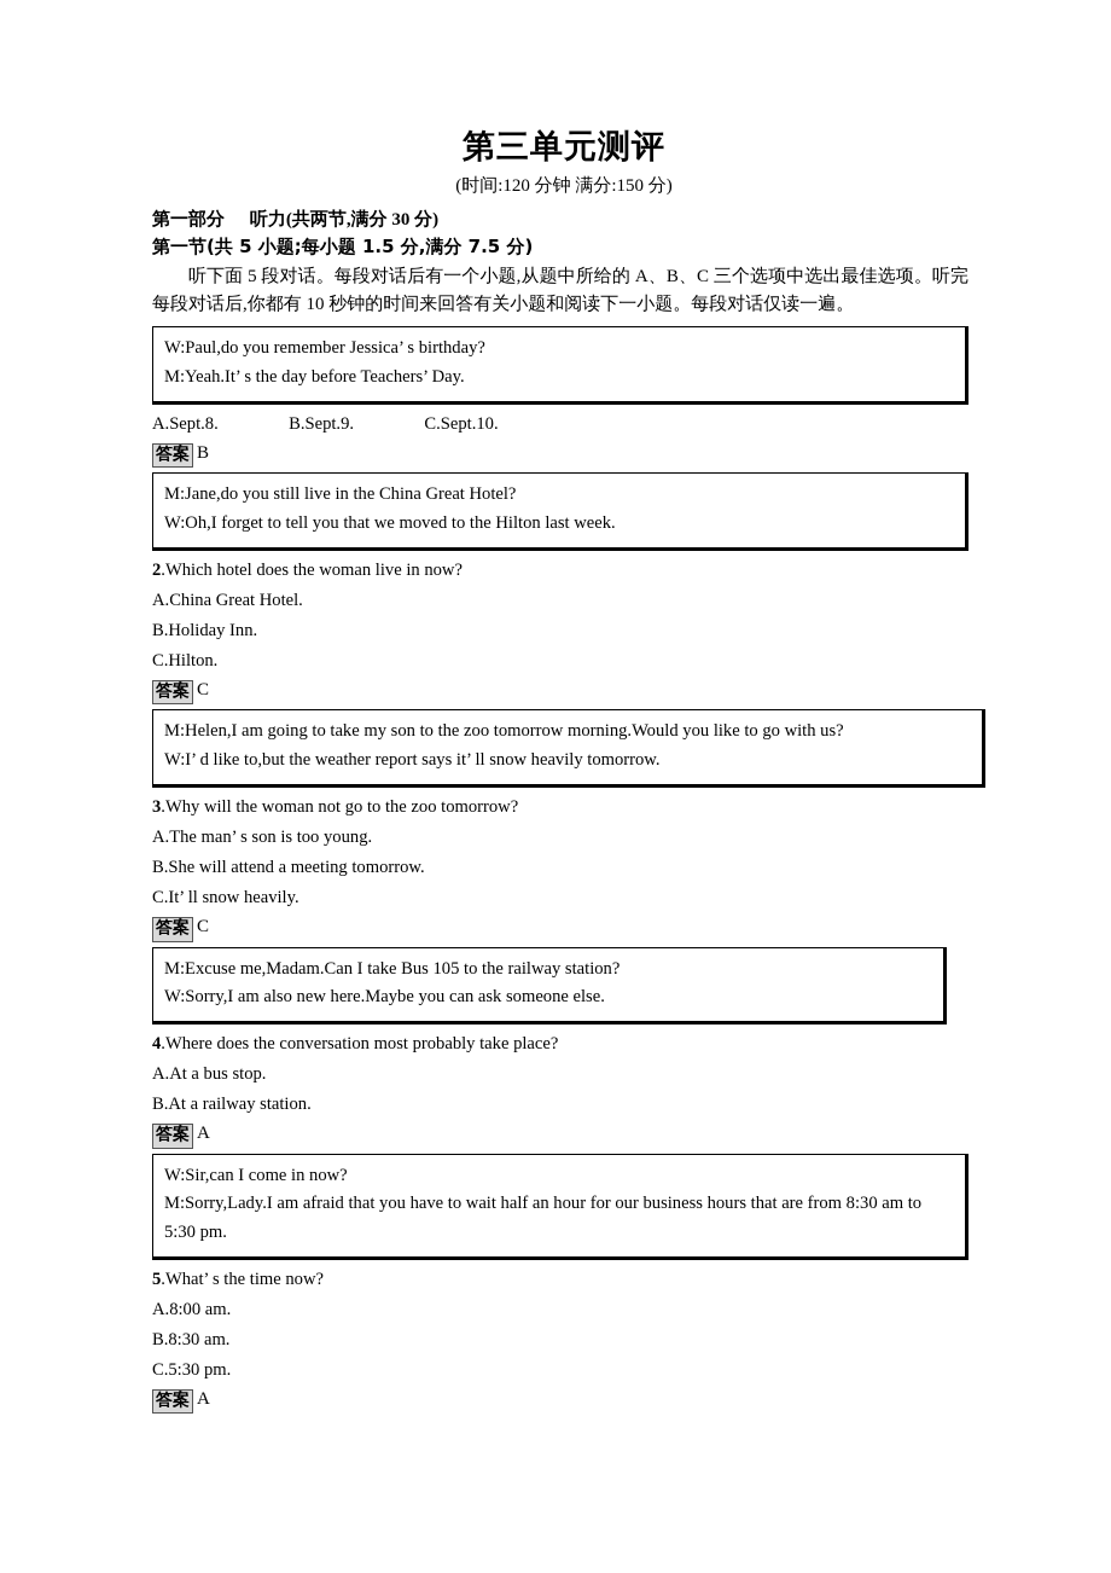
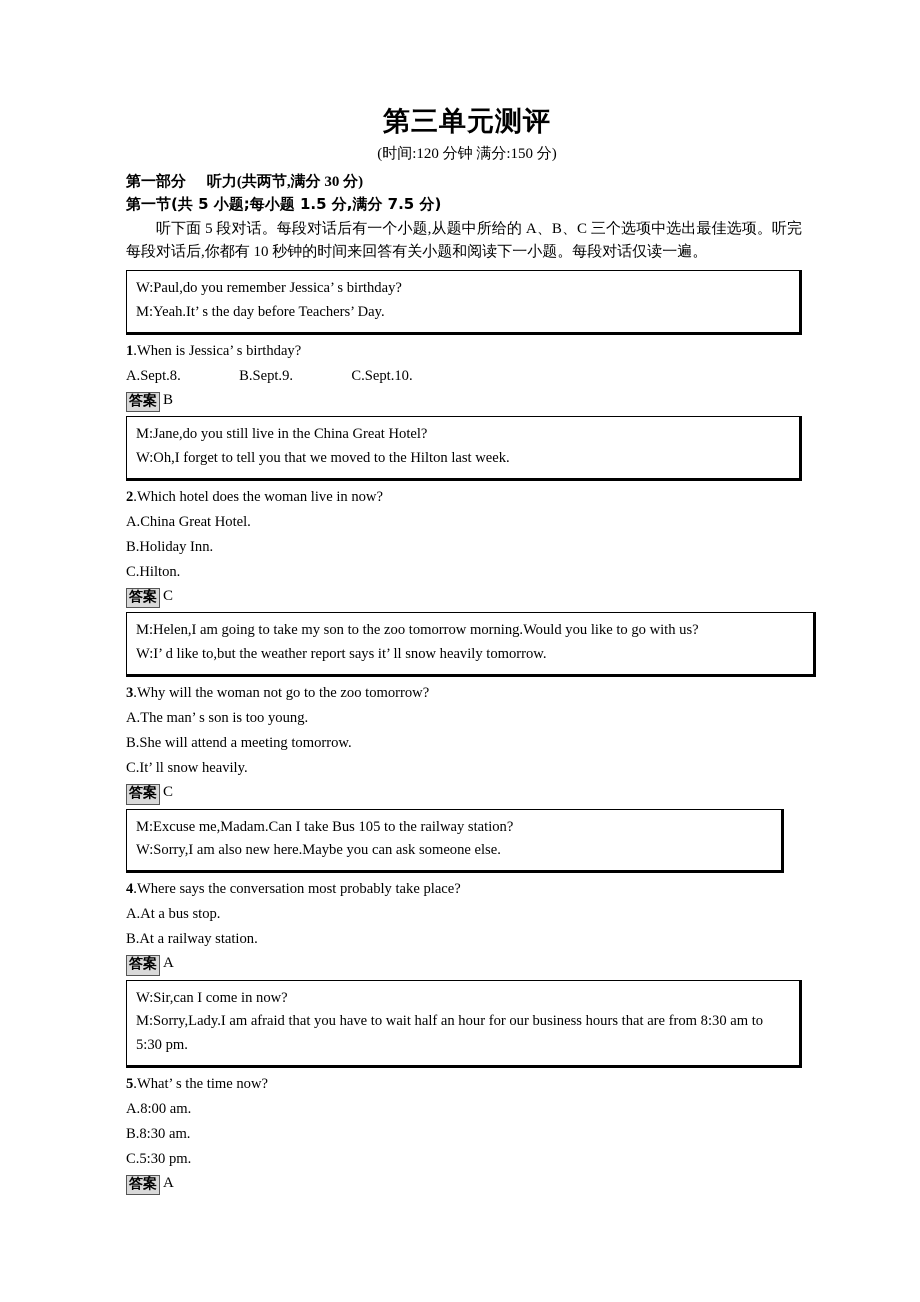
  第三单元测评
  (时间:120 分钟 满分:150 分)
  第一部分 听力(共两节,满分 30 分)
  第一节(共 5 小题;每小题 1.5 分,满分 7.5 分)
  听下面 5 段对话。每段对话后有一个小题,从题中所给的 A、B、C 三个选项中选出最佳选项。听完每段对话后,你都有 10 秒钟的时间来回答有关小题和阅读下一小题。每段对话仅读一遍。
  W:Paul,do you remember Jessica’ s birthday?
  M:Yeah.It’ s the day before Teachers’ Day.
+ 1.When is Jessica’ s birthday?
  A.Sept.8. B.Sept.9. C.Sept.10.
  答案 B
  M:Jane,do you still live in the China Great Hotel?
  W:Oh,I forget to tell you that we moved to the Hilton last week.
  2.Which hotel does the woman live in now?
  A.China Great Hotel.
  B.Holiday Inn.
  C.Hilton.
  答案 C
  M:Helen,I am going to take my son to the zoo tomorrow morning.Would you like to go with us?
  W:I’ d like to,but the weather report says it’ ll snow heavily tomorrow.
  3.Why will the woman not go to the zoo tomorrow?
  A.The man’ s son is too young.
  B.She will attend a meeting tomorrow.
  C.It’ ll snow heavily.
  答案 C
  M:Excuse me,Madam.Can I take Bus 105 to the railway station?
  W:Sorry,I am also new here.Maybe you can ask someone else.
- 4.Where does the conversation most probably take place?
+ 4.Where says the conversation most probably take place?
  A.At a bus stop.
  B.At a railway station.
  答案 A
  W:Sir,can I come in now?
  M:Sorry,Lady.I am afraid that you have to wait half an hour for our business hours that are from 8:30 am to 5:30 pm.
  5.What’ s the time now?
  A.8:00 am.
  B.8:30 am.
  C.5:30 pm.
  答案 A
